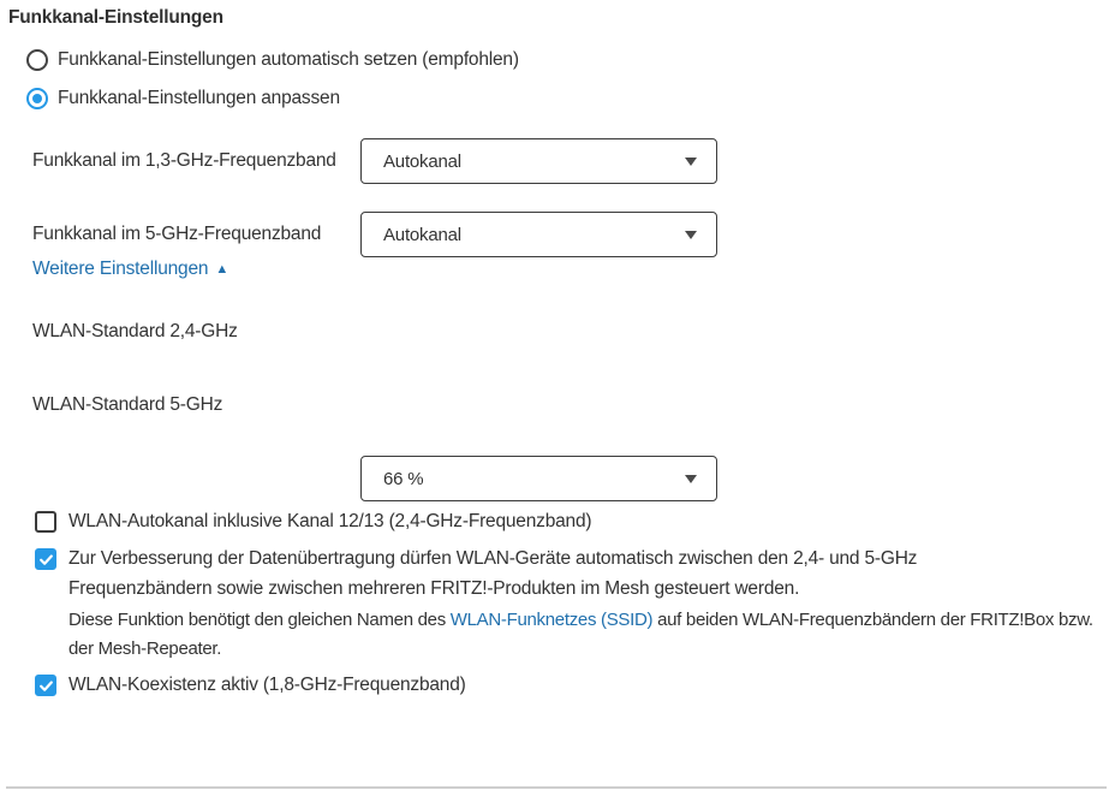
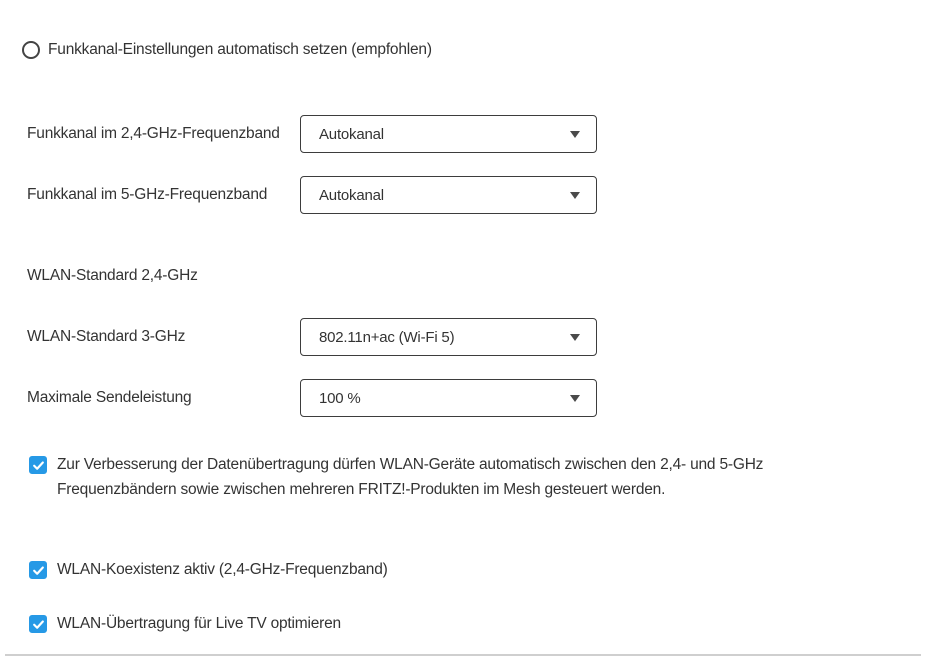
- Funkkanal-Einstellungen
  Funkkanal-Einstellungen automatisch setzen (empfohlen)
- Funkkanal-Einstellungen anpassen
- Funkkanal im 1,3-GHz-Frequenzband
+ Funkkanal im 2,4-GHz-Frequenzband
  Autokanal
  Funkkanal im 5-GHz-Frequenzband
  Autokanal
- Weitere Einstellungen
- ▲
  WLAN-Standard 2,4-GHz
- WLAN-Standard 5-GHz
+ WLAN-Standard 3-GHz
+ 802.11n+ac (Wi-Fi 5)
+ Maximale Sendeleistung
- 66 %
+ 100 %
- WLAN-Autokanal inklusive Kanal 12/13 (2,4-GHz-Frequenzband)
  Zur Verbesserung der Datenübertragung dürfen WLAN-Geräte automatisch zwischen den 2,4- und 5-GHz
  Frequenzbändern sowie zwischen mehreren FRITZ!-Produkten im Mesh gesteuert werden.
- Diese Funktion benötigt den gleichen Namen des WLAN-Funknetzes (SSID) auf beiden WLAN-Frequenzbändern der FRITZ!Box bzw.
- der Mesh-Repeater.
- WLAN-Koexistenz aktiv (1,8-GHz-Frequenzband)
+ WLAN-Koexistenz aktiv (2,4-GHz-Frequenzband)
+ WLAN-Übertragung für Live TV optimieren
